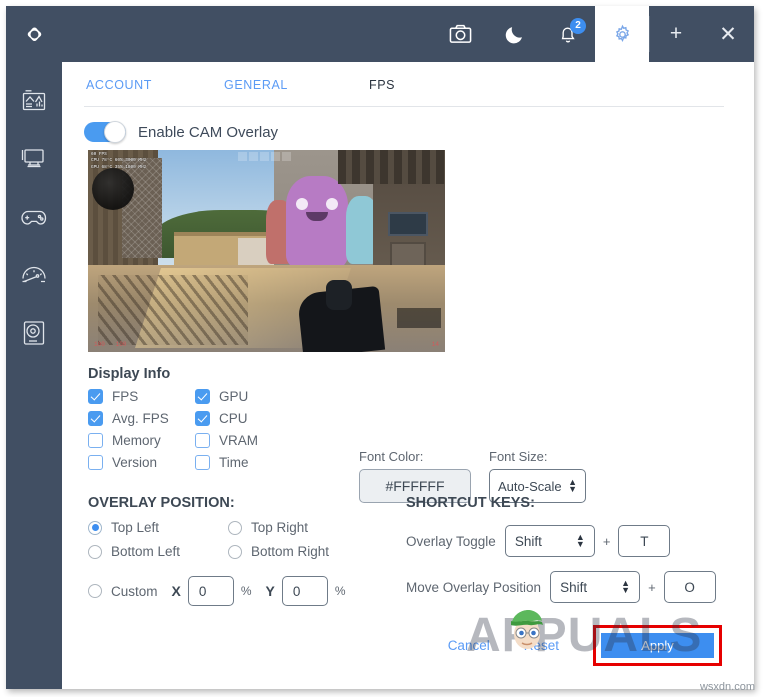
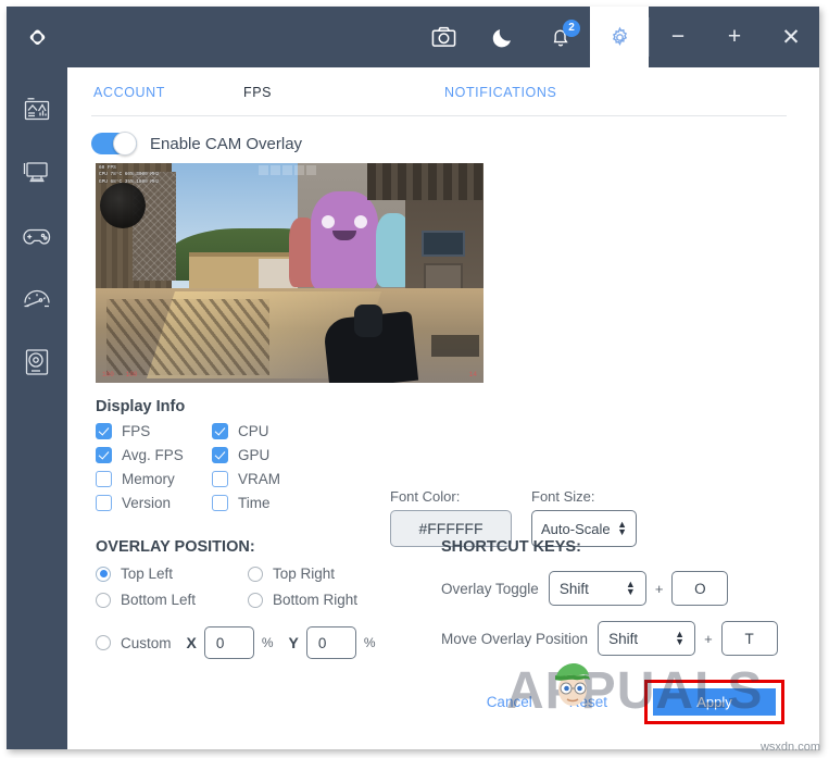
  2
+ −
  +
  ✕
  ACCOUNT
- GENERAL
  FPS
+ NOTIFICATIONS
  Enable CAM Overlay
  Display Info
  FPS
- GPU
+ CPU
  Avg. FPS
- CPU
+ GPU
  Memory
  VRAM
  Version
  Time
  Font Color:
  #FFFFFF
  Font Size:
  Auto-Scale
  ▲
  ▼
  OVERLAY POSITION:
  Top Left
  Top Right
  Bottom Left
  Bottom Right
  Custom
  X
  0
  %
  Y
  0
  %
  SHORTCUT KEYS:
  Overlay Toggle
  Shift
  ▲
  ▼
  +
- T
+ O
  Move Overlay Position
  Shift
  ▲
  ▼
  +
- O
+ T
  Cancel
  eset
  Apply
  APUALS
  wsxdn.com
